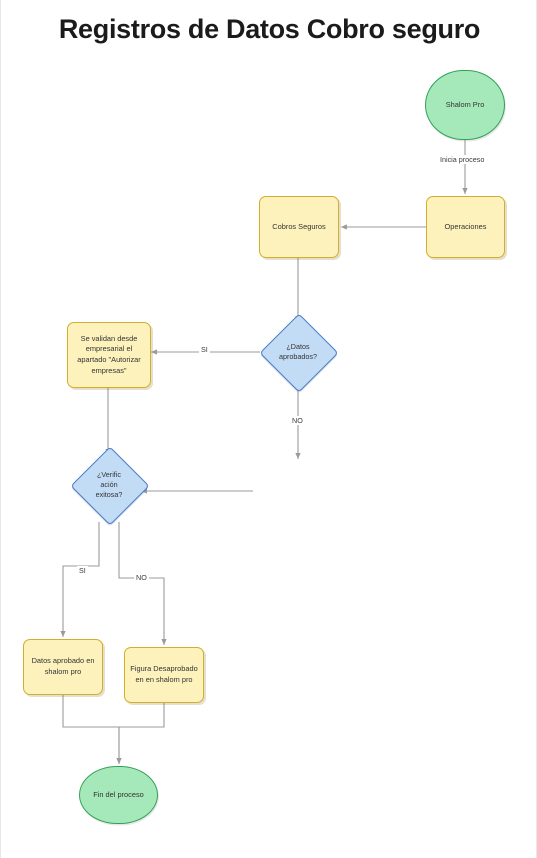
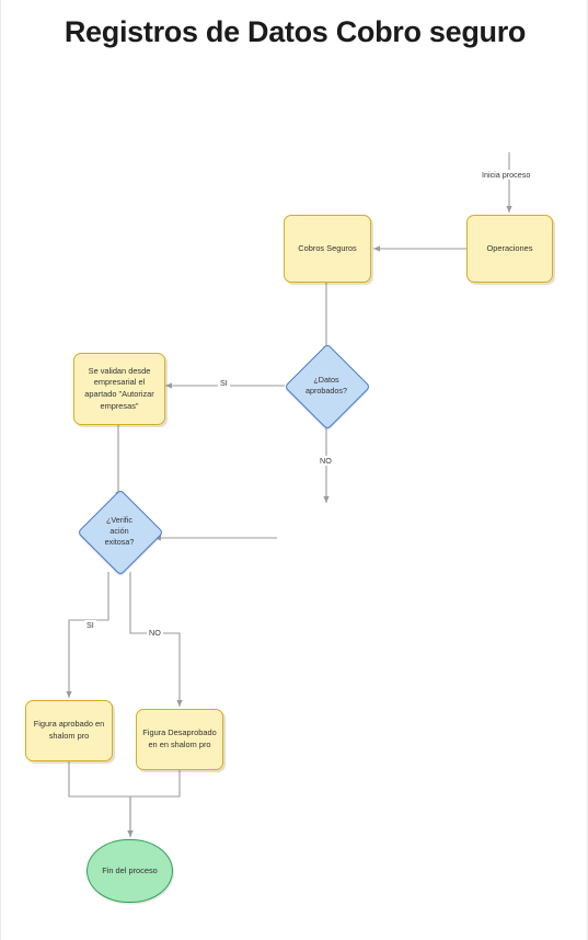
  Registros de Datos Cobro seguro
- Shalom Pro
  Operaciones
  Cobros Seguros
  ¿Datos
  aprobados?
  Se validan desde empresarial el apartado "Autorizar empresas"
  ¿Verific
  ación
  exitosa?
- Datos aprobado en shalom pro
+ Figura aprobado en shalom pro
  Figura Desaprobado en en shalom pro
  Fin del proceso
  Inicia proceso
  SI
  NO
  SI
  NO
